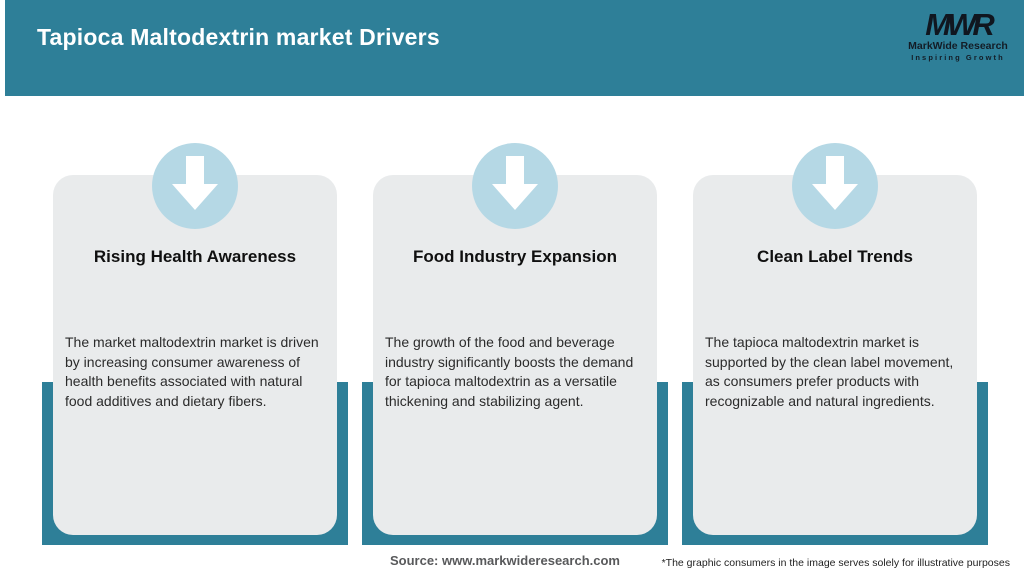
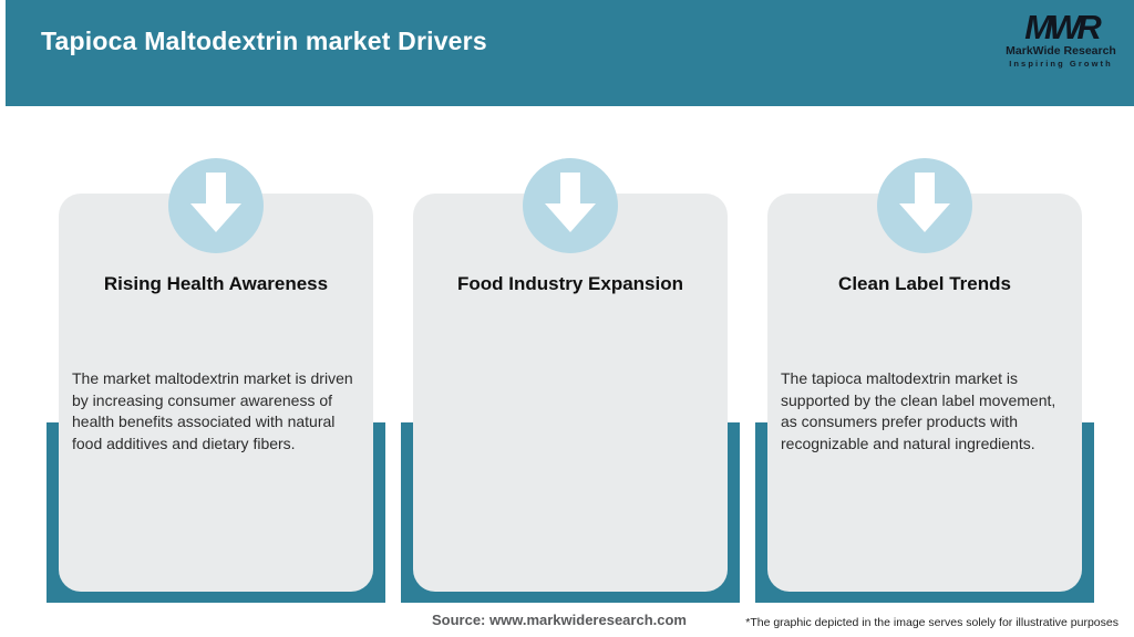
  Tapioca Maltodextrin market Drivers
  MWR
  MarkWide Research
  Inspiring Growth
  Rising Health Awareness
  The market maltodextrin market is driven by increasing consumer awareness of health benefits associated with natural food additives and dietary fibers.
  Food Industry Expansion
- The growth of the food and beverage industry significantly boosts the demand for tapioca maltodextrin as a versatile thickening and stabilizing agent.
  Clean Label Trends
  The tapioca maltodextrin market is supported by the clean label movement, as consumers prefer products with recognizable and natural ingredients.
  Source: www.markwideresearch.com
- *The graphic consumers in the image serves solely for illustrative purposes
+ *The graphic depicted in the image serves solely for illustrative purposes
